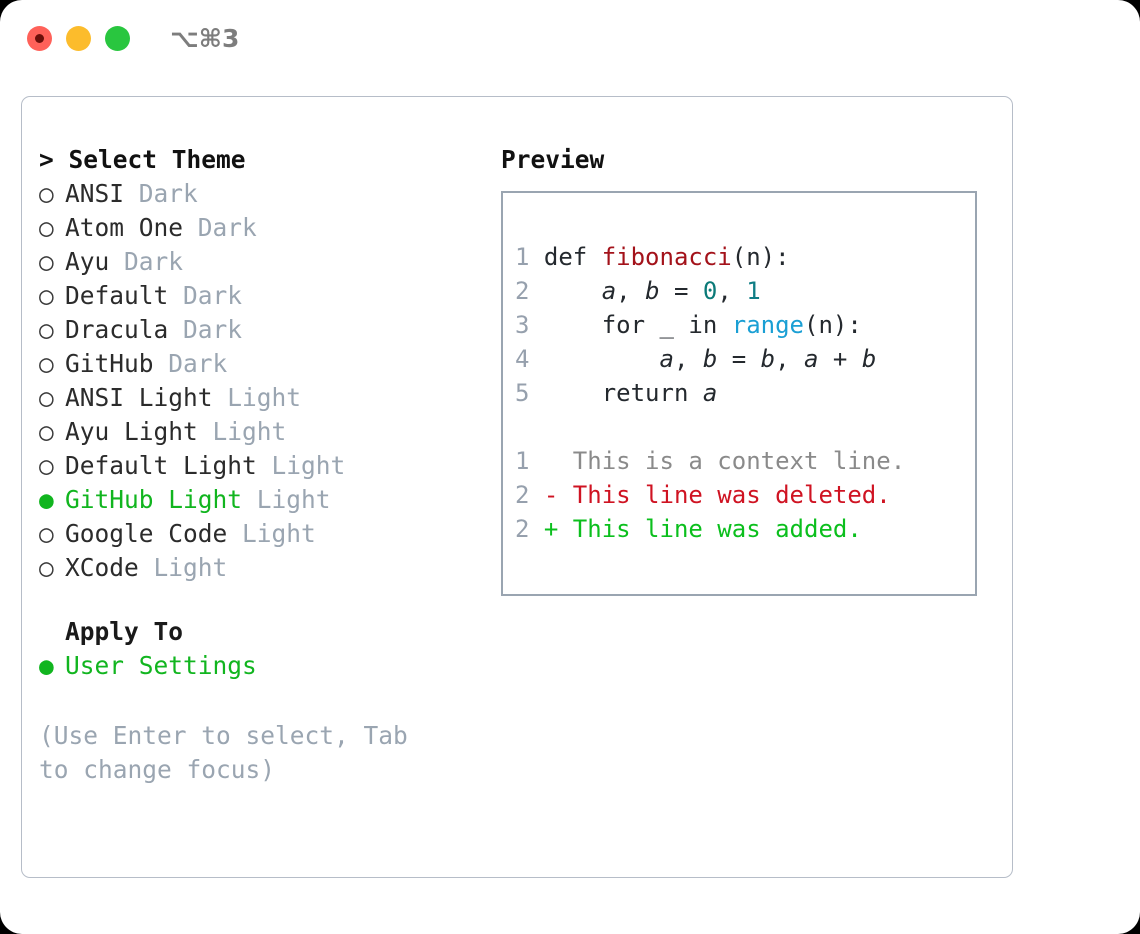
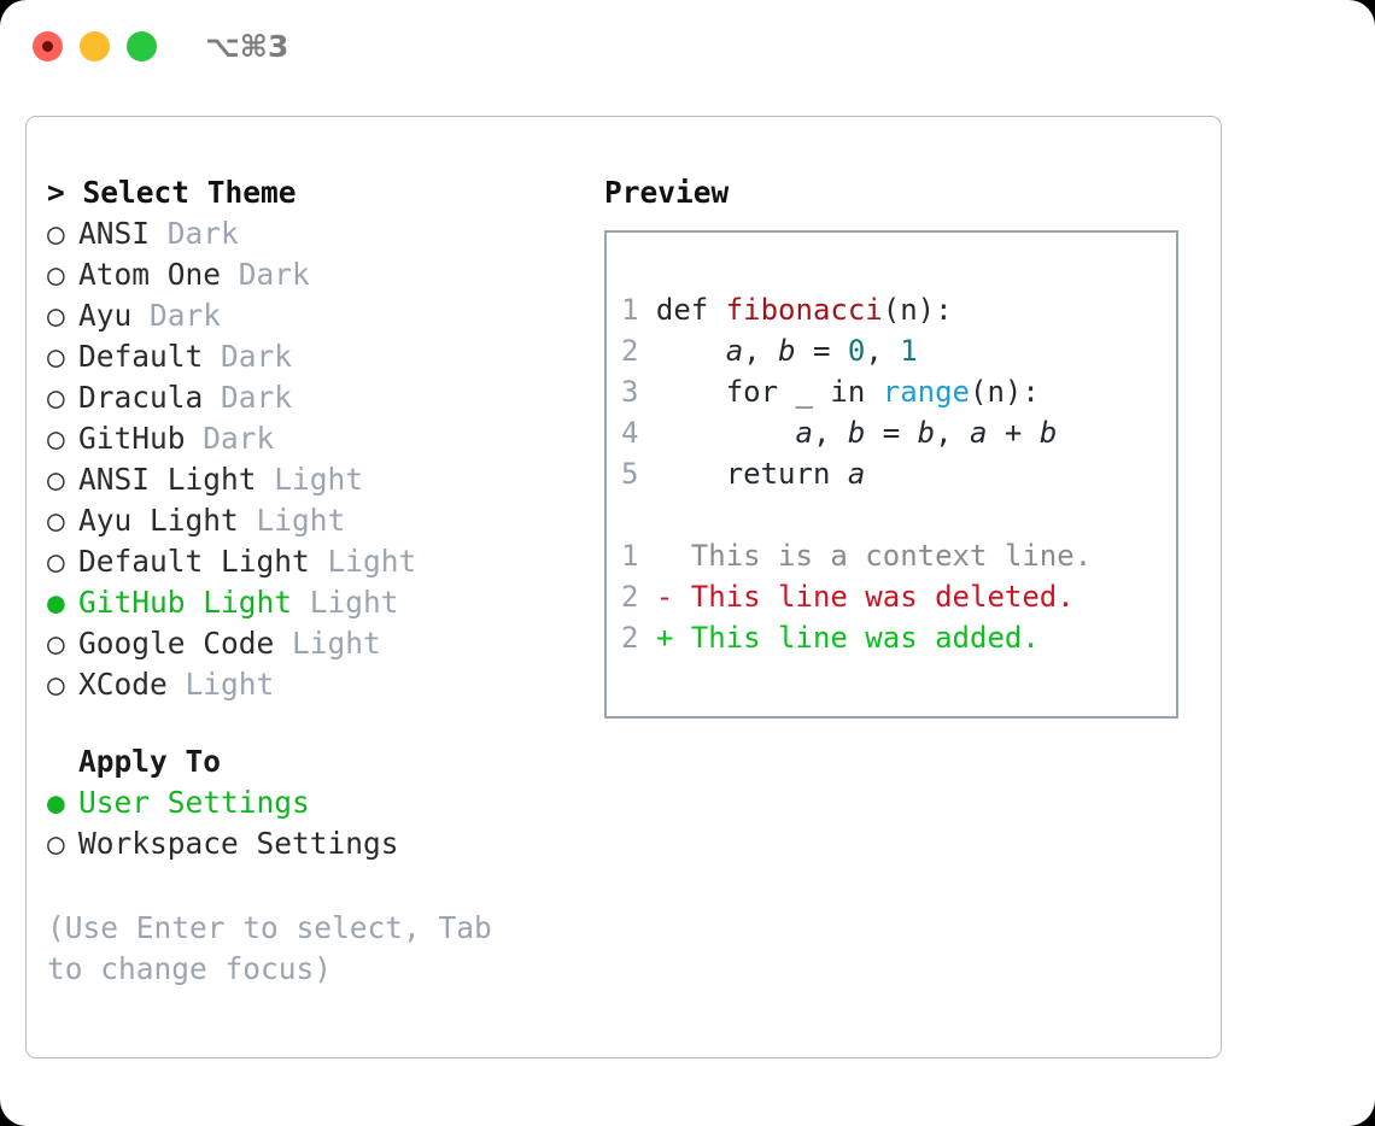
  ⌥⌘3
  > Select Theme
  ○ ANSI Dark
  ○ Atom One Dark
  ○ Ayu Dark
  ○ Default Dark
  ○ Dracula Dark
  ○ GitHub Dark
  ○ ANSI Light Light
  ○ Ayu Light Light
  ○ Default Light Light
  ● GitHub Light Light
  ○ Google Code Light
  ○ XCode Light
  Apply To
  ● User Settings
+ ○ Workspace Settings
  (Use Enter to select, Tab to change focus)
  Preview
  1 def fibonacci(n):
  2 a, b = 0, 1
  3 for _ in range(n):
  4 a, b = b, a + b
  5 return a
  1 This is a context line.
  2 - This line was deleted.
  2 + This line was added.
